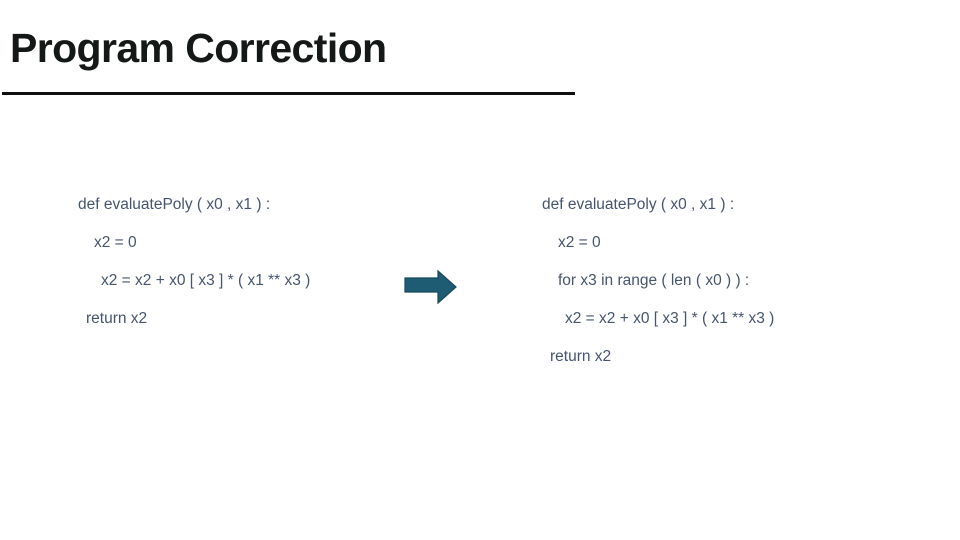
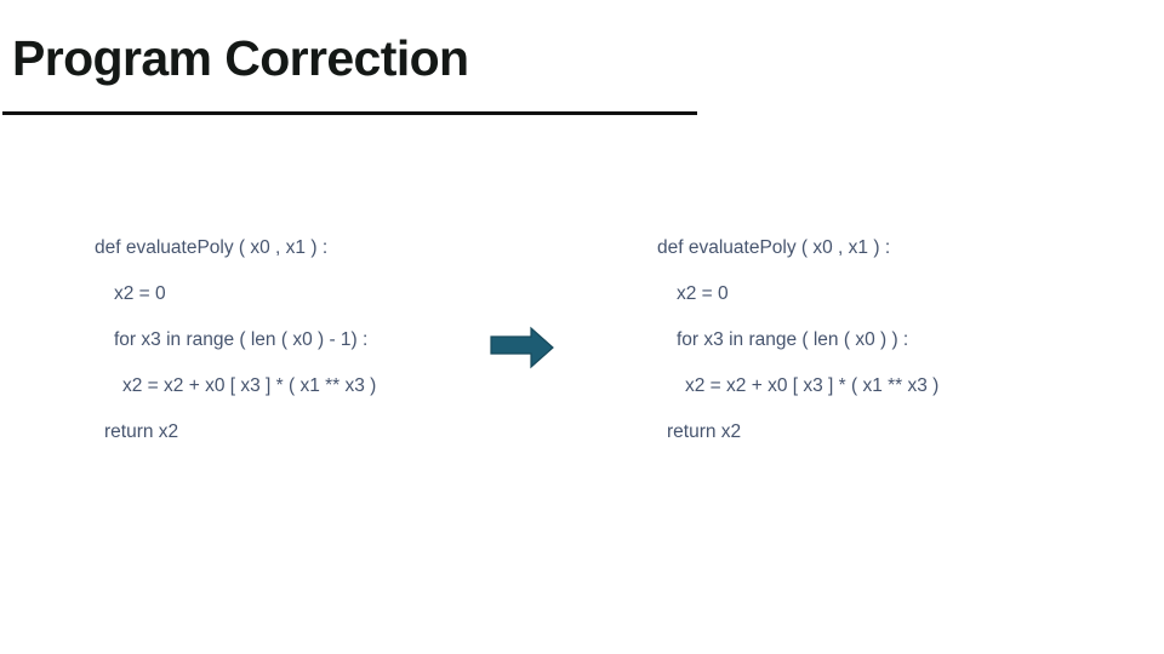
  Program Correction
  def evaluatePoly ( x0 , x1 ) :
  x2 = 0
+ for x3 in range ( len ( x0 ) - 1) :
  x2 = x2 + x0 [ x3 ] * ( x1 ** x3 )
  return x2
  def evaluatePoly ( x0 , x1 ) :
  x2 = 0
  for x3 in range ( len ( x0 ) ) :
  x2 = x2 + x0 [ x3 ] * ( x1 ** x3 )
  return x2
